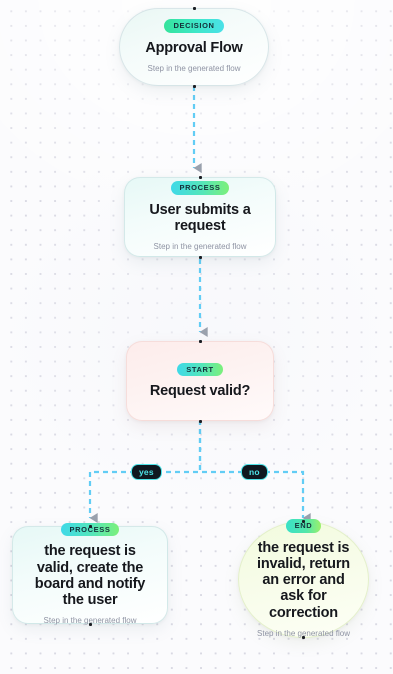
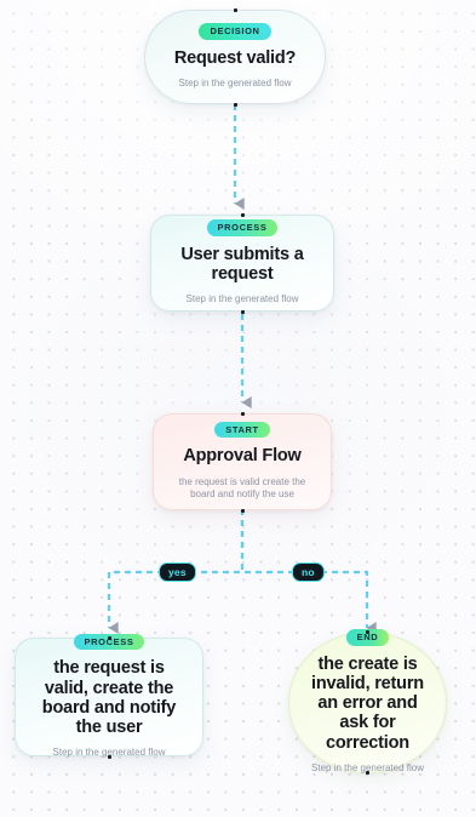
  yes
  no
  DECISION
- Approval Flow
+ Request valid?
  Step in the generated flow
  PROCESS
  User submits a request
  Step in the generated flow
  START
- Request valid?
+ Approval Flow
+ the request is valid create the board and notify the use
  PROCESS
  the request is valid, create the board and notify the user
  Step in the generated flow
  END
- the request is invalid, return an error and ask for correction
+ the create is invalid, return an error and ask for correction
  Step in the generated flow
